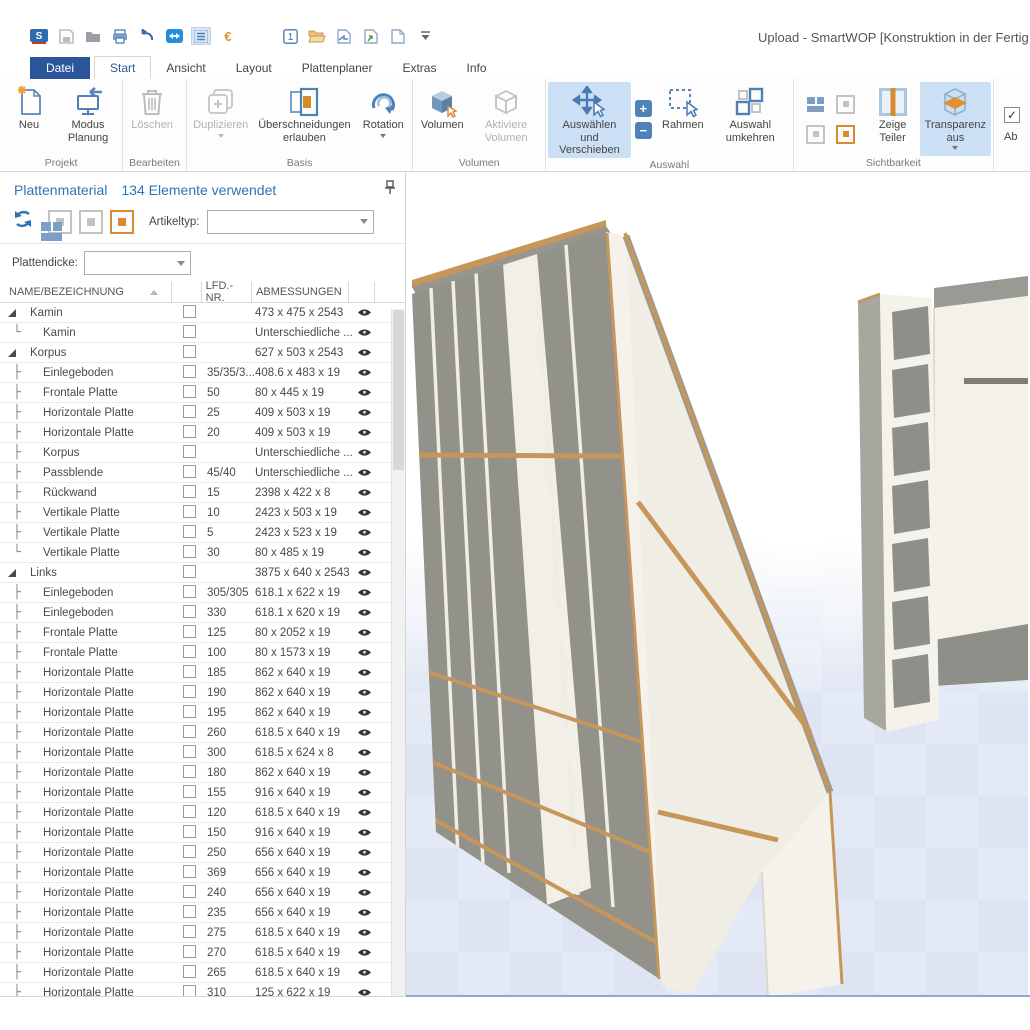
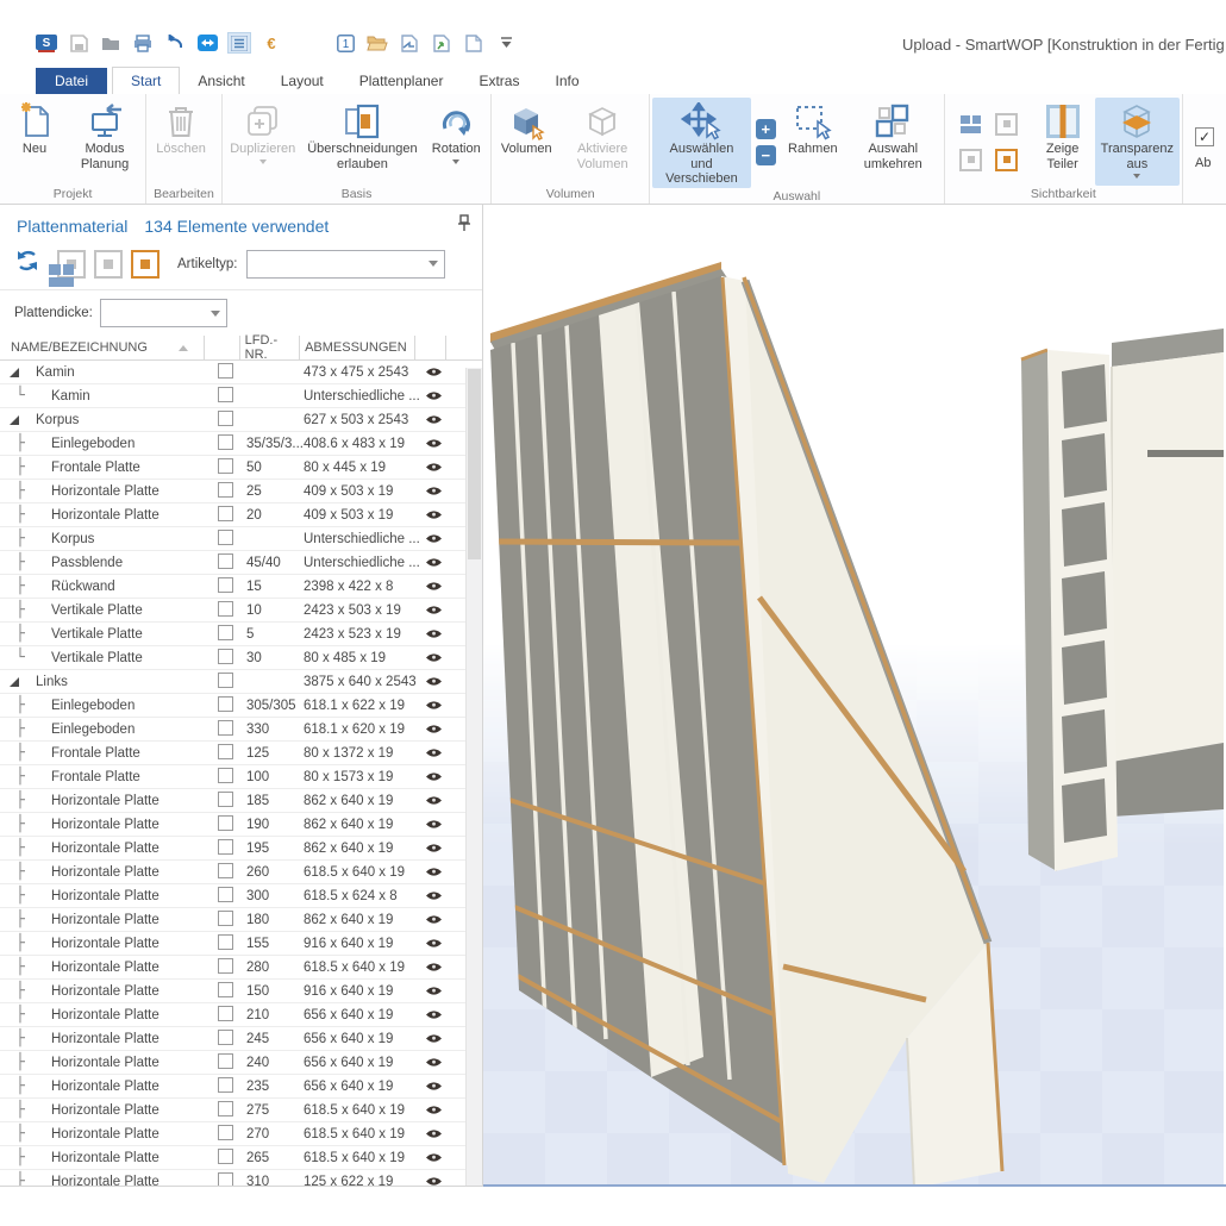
  S
  €
  1
  Upload - SmartWOP [Konstruktion in der Fertig
  Datei
  Start
  Ansicht
  Layout
  Plattenplaner
  Extras
  Info
  Neu
  Modus Planung
  Projekt
  Löschen
  Bearbeiten
  Duplizieren
  Überschneidungen erlauben
  Rotation
  Basis
  Volumen
  Aktiviere Volumen
  Volumen
  Auswählen und Verschieben
  +
  −
  Rahmen
  Auswahl umkehren
  Auswahl
  Zeige Teiler
  Transparenz aus
  Sichtbarkeit
  ✓
  Ab
  Plattenmaterial
  134 Elemente verwendet
  Artikeltyp:
  Plattendicke:
  NAME/BEZEICHNUNG
  LFD.-NR.
  ABMESSUNGEN
  Kamin
  473 x 475 x 2543
  └
  Kamin
  Unterschiedliche ...
  Korpus
  627 x 503 x 2543
  ├
  Einlegeboden
  35/35/3...
  408.6 x 483 x 19
  ├
  Frontale Platte
  50
  80 x 445 x 19
  ├
  Horizontale Platte
  25
  409 x 503 x 19
  ├
  Horizontale Platte
  20
  409 x 503 x 19
  ├
  Korpus
  Unterschiedliche ...
  ├
  Passblende
  45/40
  Unterschiedliche ...
  ├
  Rückwand
  15
  2398 x 422 x 8
  ├
  Vertikale Platte
  10
  2423 x 503 x 19
  ├
  Vertikale Platte
  5
  2423 x 523 x 19
  └
  Vertikale Platte
  30
  80 x 485 x 19
  Links
  3875 x 640 x 2543
  ├
  Einlegeboden
  305/305
  618.1 x 622 x 19
  ├
  Einlegeboden
  330
  618.1 x 620 x 19
  ├
  Frontale Platte
  125
- 80 x 2052 x 19
+ 80 x 1372 x 19
  ├
  Frontale Platte
  100
  80 x 1573 x 19
  ├
  Horizontale Platte
  185
  862 x 640 x 19
  ├
  Horizontale Platte
  190
  862 x 640 x 19
  ├
  Horizontale Platte
  195
  862 x 640 x 19
  ├
  Horizontale Platte
  260
  618.5 x 640 x 19
  ├
  Horizontale Platte
  300
  618.5 x 624 x 8
  ├
  Horizontale Platte
  180
  862 x 640 x 19
  ├
  Horizontale Platte
  155
  916 x 640 x 19
  ├
  Horizontale Platte
- 120
+ 280
  618.5 x 640 x 19
  ├
  Horizontale Platte
  150
  916 x 640 x 19
  ├
  Horizontale Platte
- 250
+ 210
  656 x 640 x 19
  ├
  Horizontale Platte
- 369
+ 245
  656 x 640 x 19
  ├
  Horizontale Platte
  240
  656 x 640 x 19
  ├
  Horizontale Platte
  235
  656 x 640 x 19
  ├
  Horizontale Platte
  275
  618.5 x 640 x 19
  ├
  Horizontale Platte
  270
  618.5 x 640 x 19
  ├
  Horizontale Platte
  265
  618.5 x 640 x 19
  ├
  Horizontale Platte
  310
  125 x 622 x 19
